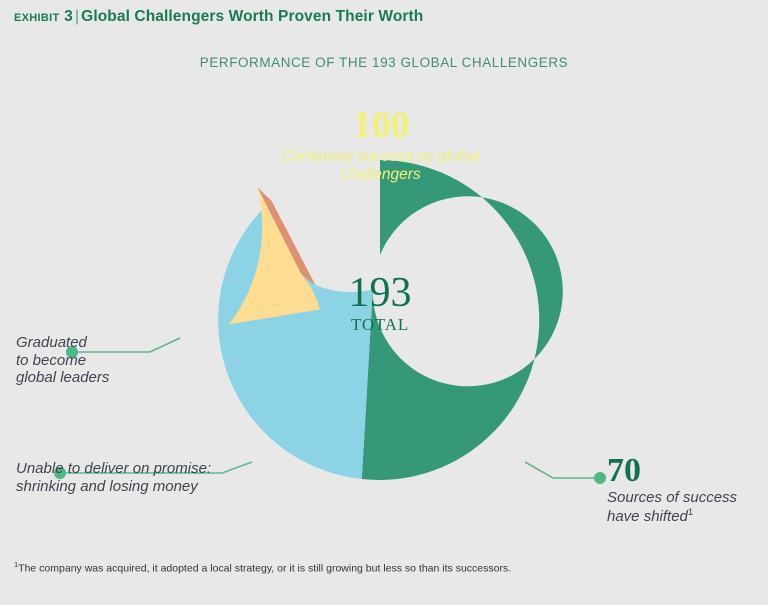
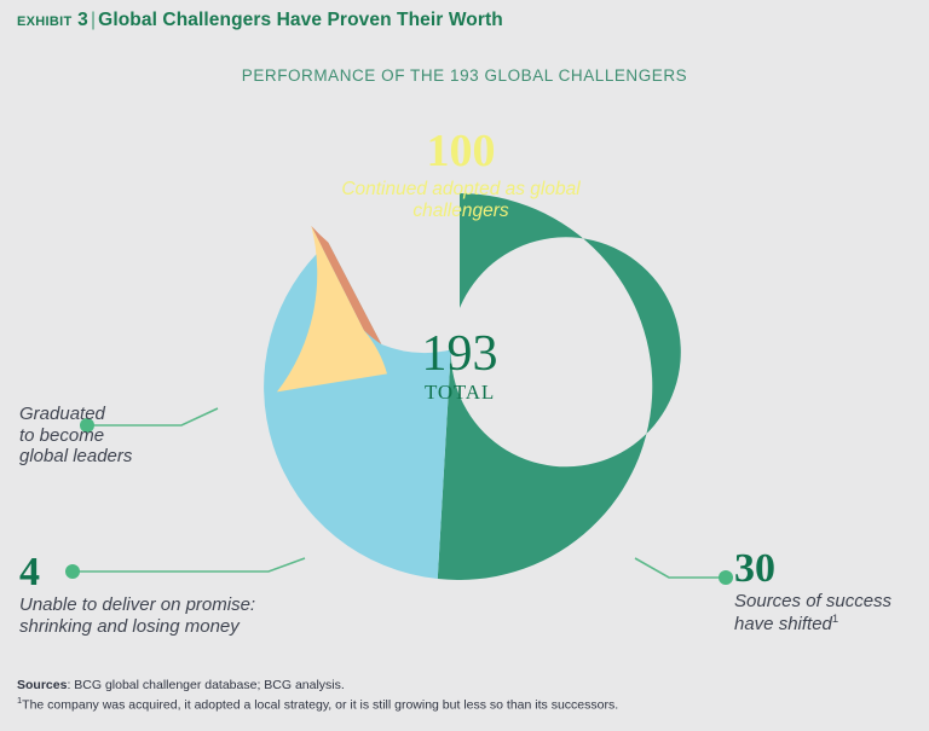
- exhibit 3|Global Challengers Worth Proven Their Worth
+ exhibit 3|Global Challengers Have Proven Their Worth
  PERFORMANCE OF THE 193 GLOBAL CHALLENGERS
  100
- Continued success as global challengers
+ Continued adopted as global challengers
  193
  TOTAL
  Graduated
  to become
  global leaders
+ 4
  Unable to deliver on promise:
  shrinking and losing money
- 70
+ 30
  Sources of success
  have shifted1
+ Sources: BCG global challenger database; BCG analysis.
  1The company was acquired, it adopted a local strategy, or it is still growing but less so than its successors.
